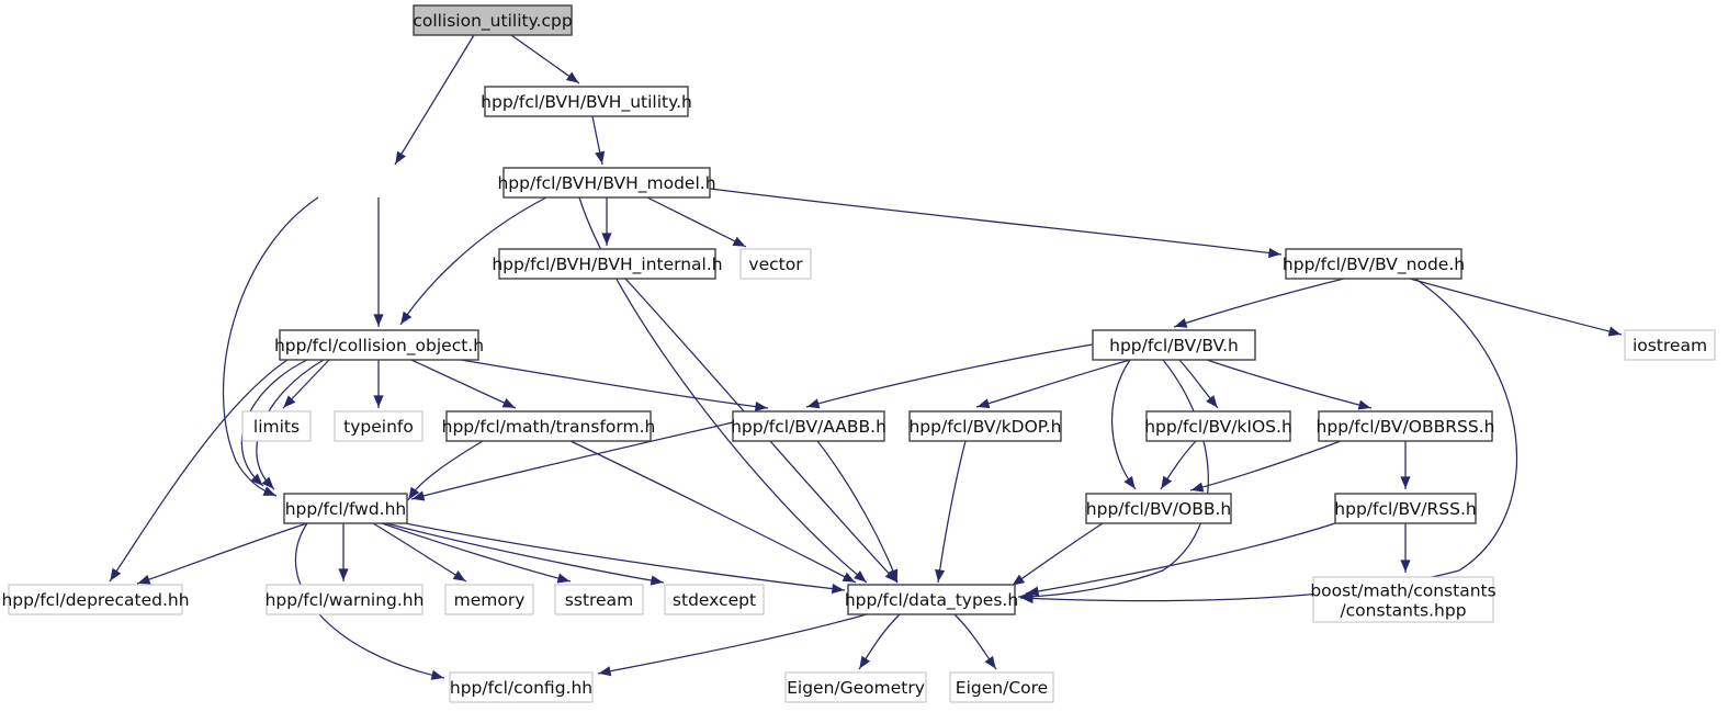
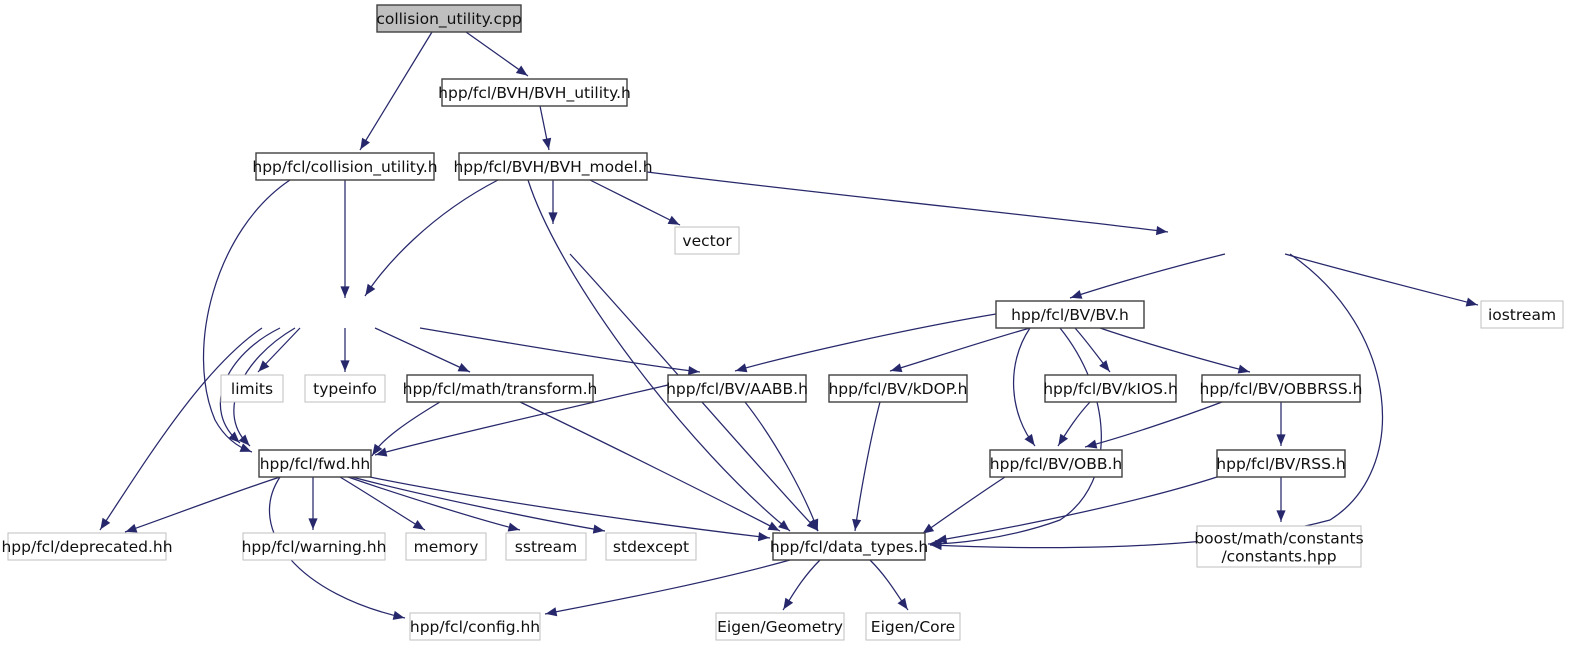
  collision_utility.cpp
  hpp/fcl/BVH/BVH_utility.h
+ hpp/fcl/collision_utility.h
  hpp/fcl/BVH/BVH_model.h
- hpp/fcl/BVH/BVH_internal.h
  vector
- hpp/fcl/BV/BV_node.h
  iostream
- hpp/fcl/collision_object.h
  hpp/fcl/BV/BV.h
  limits
  typeinfo
  hpp/fcl/math/transform.h
  hpp/fcl/BV/AABB.h
  hpp/fcl/BV/kDOP.h
  hpp/fcl/BV/kIOS.h
  hpp/fcl/BV/OBBRSS.h
  hpp/fcl/fwd.hh
  hpp/fcl/BV/OBB.h
  hpp/fcl/BV/RSS.h
  hpp/fcl/deprecated.hh
  hpp/fcl/warning.hh
  memory
  sstream
  stdexcept
  hpp/fcl/data_types.h
  boost/math/constants /constants.hpp
  hpp/fcl/config.hh
  Eigen/Geometry
  Eigen/Core
